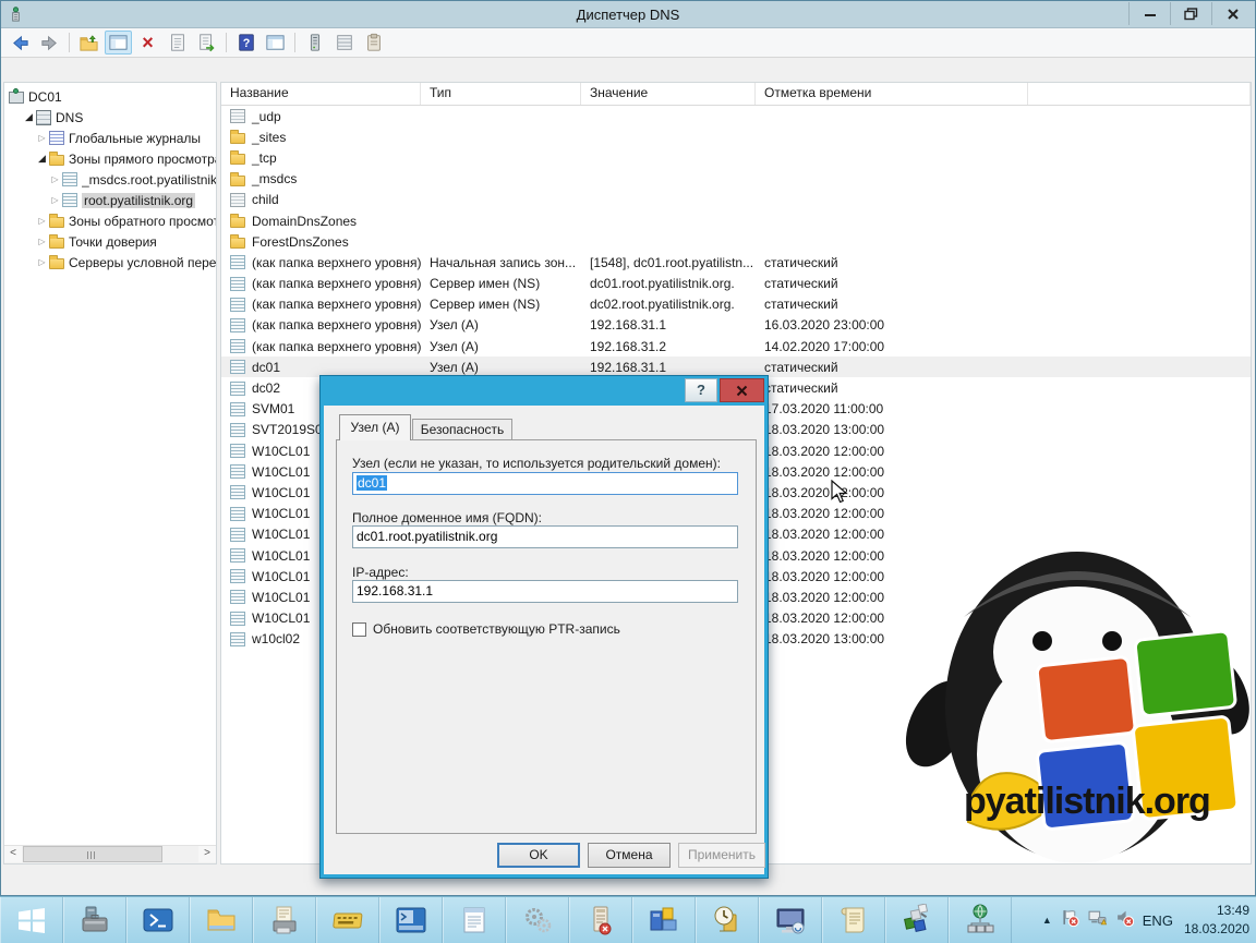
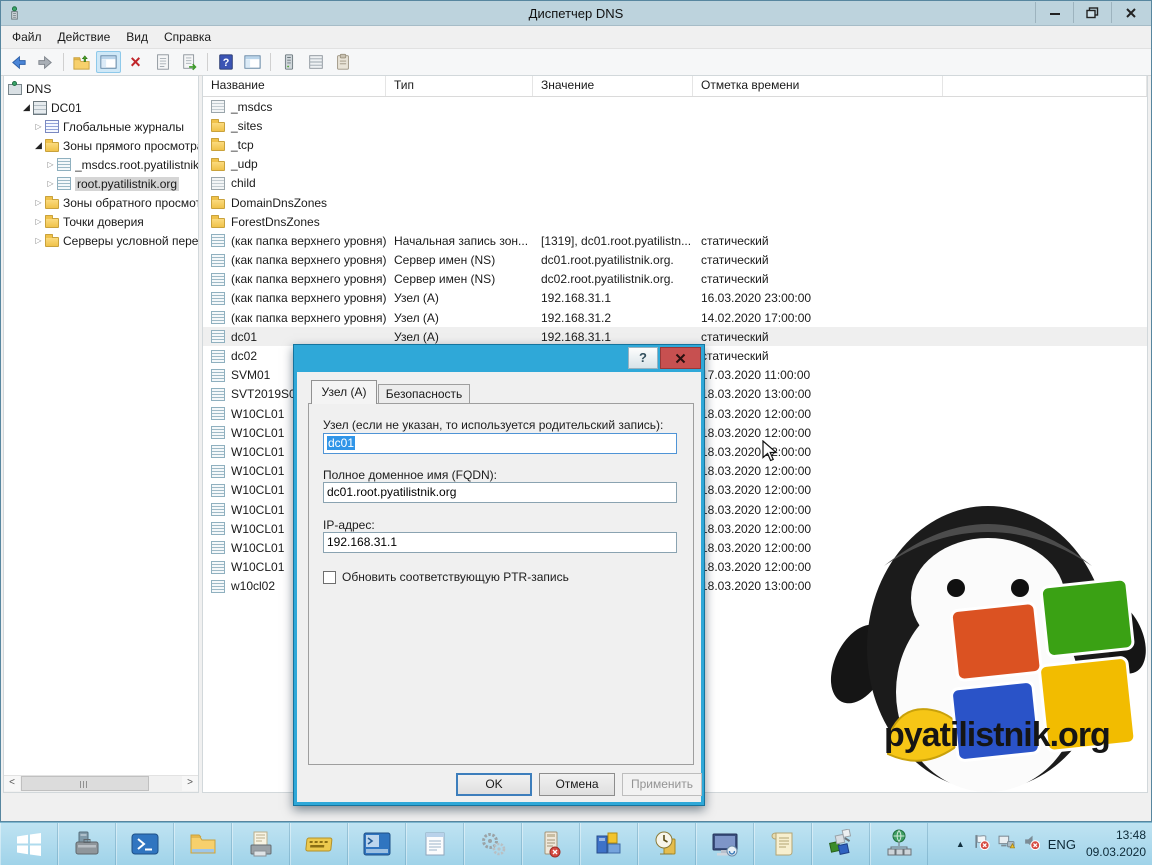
  Диспетчер DNS
+ Файл
+ Действие
+ Вид
+ Справка
  ×
  ?
- DC01
+ DNS
  ◢
- DNS
+ DC01
  ▷
  Глобальные журналы
  ◢
  Зоны прямого просмотр
  ▷
  _msdcs.root.pyatilistnik
  ▷
  root.pyatilistnik.org
  ▷
  Зоны обратного просмо
  ▷
  Точки доверия
  ▷
  Серверы условной пере
  <
  >
  Название
  Тип
  Значение
  Отметка времени
- _udp
+ _msdcs
  _sites
  _tcp
- _msdcs
+ _udp
  child
  DomainDnsZones
  ForestDnsZones
  (как папка верхнего уровня)
  Начальная запись зон...
- [1548], dc01.root.pyatilistn...
+ [1319], dc01.root.pyatilistn...
  статический
  (как папка верхнего уровня)
  Сервер имен (NS)
  dc01.root.pyatilistnik.org.
  статический
  (как папка верхнего уровня)
  Сервер имен (NS)
  dc02.root.pyatilistnik.org.
  статический
  (как папка верхнего уровня)
  Узел (A)
  192.168.31.1
  16.03.2020 23:00:00
  (как папка верхнего уровня)
  Узел (A)
  192.168.31.2
  14.02.2020 17:00:00
  dc01
  Узел (A)
  192.168.31.1
  статический
  dc02
  татический
  SVM01
  7.03.2020 11:00:00
  SVT2019S
  8.03.2020 13:00:00
  W10CL01
  8.03.2020 12:00:00
  W10CL01
  8.03.2020 12:00:00
  W10CL01
  8.03.2020:00:00
  W10CL01
  8.03.2020 12:00:00
  W10CL01
  8.03.2020 12:00:00
  W10CL01
  8.03.2020 12:00:00
  W10CL01
  8.03.2020 12:00:00
  W10CL01
  8.03.2020 12:00:00
  W10CL01
  8.03.2020 12:00:00
  w10cl02
  8.03.2020 13:00:00
  pyatilistnik.org
  ?
  Узел (A)
  Безопасность
- Узел (если не указан, то используется родительский домен):
+ Узел (если не указан, то используется родительский запись):
  dc01
  Полное доменное имя (FQDN):
  dc01.root.pyatilistnik.org
  IP-адрес:
  192.168.31.1
  Обновить соответствующую PTR-запись
  OK
  Отмена
  Применить
  ▲
  ENG
- 13:49
+ 13:48
- 18.03.2020
+ 09.03.2020
